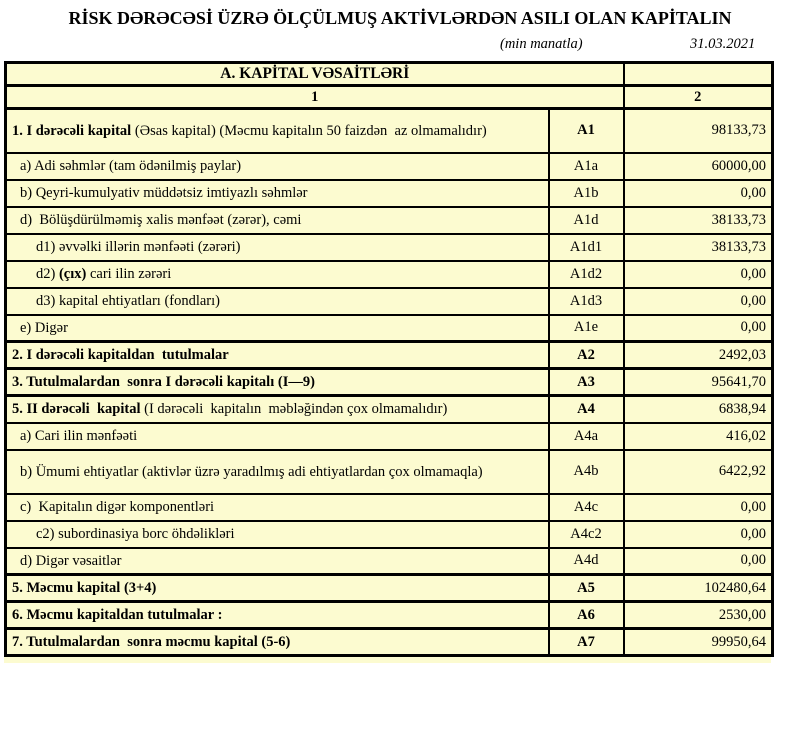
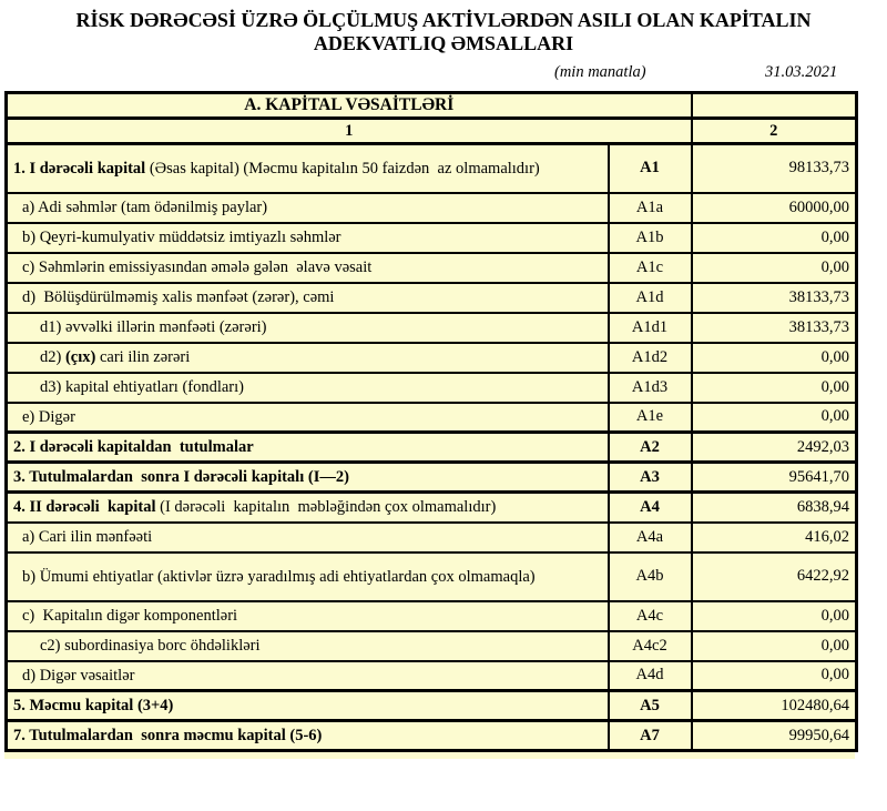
  RİSK DƏRƏCƏSİ ÜZRƏ ÖLÇÜLMUŞ AKTİVLƏRDƏN ASILI OLAN KAPİTALIN
+ ADEKVATLIQ ƏMSALLARI
  (min manatla)
  31.03.2021
  A. KAPİTAL VƏSAİTLƏRİ
  1	2
  1. I dərəcəli kapital (Əsas kapital) (Məcmu kapitalın 50 faizdən az olmamalıdır)	A1	98133,73
  a) Adi səhmlər (tam ödənilmiş paylar)	A1a	60000,00
  b) Qeyri-kumulyativ müddətsiz imtiyazlı səhmlər	A1b	0,00
+ c) Səhmlərin emissiyasından əmələ gələn əlavə vəsait	A1c	0,00
  d) Bölüşdürülməmiş xalis mənfəət (zərər), cəmi	A1d	38133,73
  d1) əvvəlki illərin mənfəəti (zərəri)	A1d1	38133,73
  d2) (çıx) cari ilin zərəri	A1d2	0,00
  d3) kapital ehtiyatları (fondları)	A1d3	0,00
  e) Digər	A1e	0,00
  2. I dərəcəli kapitaldan tutulmalar	A2	2492,03
- 3. Tutulmalardan sonra I dərəcəli kapitalı (I—9)	A3	95641,70
+ 3. Tutulmalardan sonra I dərəcəli kapitalı (I—2)	A3	95641,70
- 5. II dərəcəli kapital (I dərəcəli kapitalın məbləğindən çox olmamalıdır)	A4	6838,94
+ 4. II dərəcəli kapital (I dərəcəli kapitalın məbləğindən çox olmamalıdır)	A4	6838,94
  a) Cari ilin mənfəəti	A4a	416,02
  b) Ümumi ehtiyatlar (aktivlər üzrə yaradılmış adi ehtiyatlardan çox olmamaqla)	A4b	6422,92
  c) Kapitalın digər komponentləri	A4c	0,00
  c2) subordinasiya borc öhdəlikləri	A4c2	0,00
  d) Digər vəsaitlər	A4d	0,00
  5. Məcmu kapital (3+4)	A5	102480,64
- 6. Məcmu kapitaldan tutulmalar :	A6	2530,00
  7. Tutulmalardan sonra məcmu kapital (5-6)	A7	99950,64
